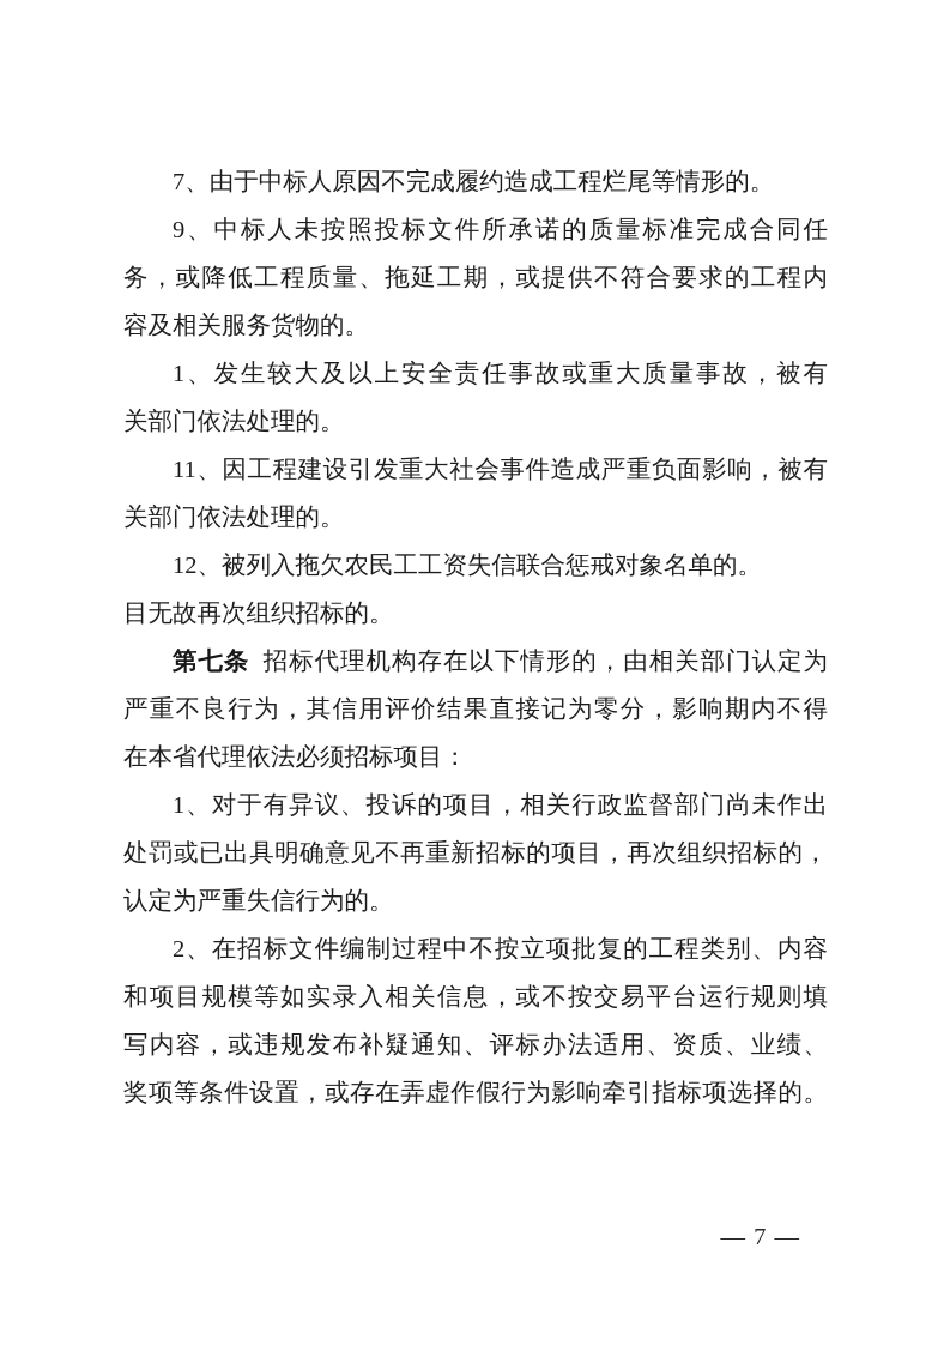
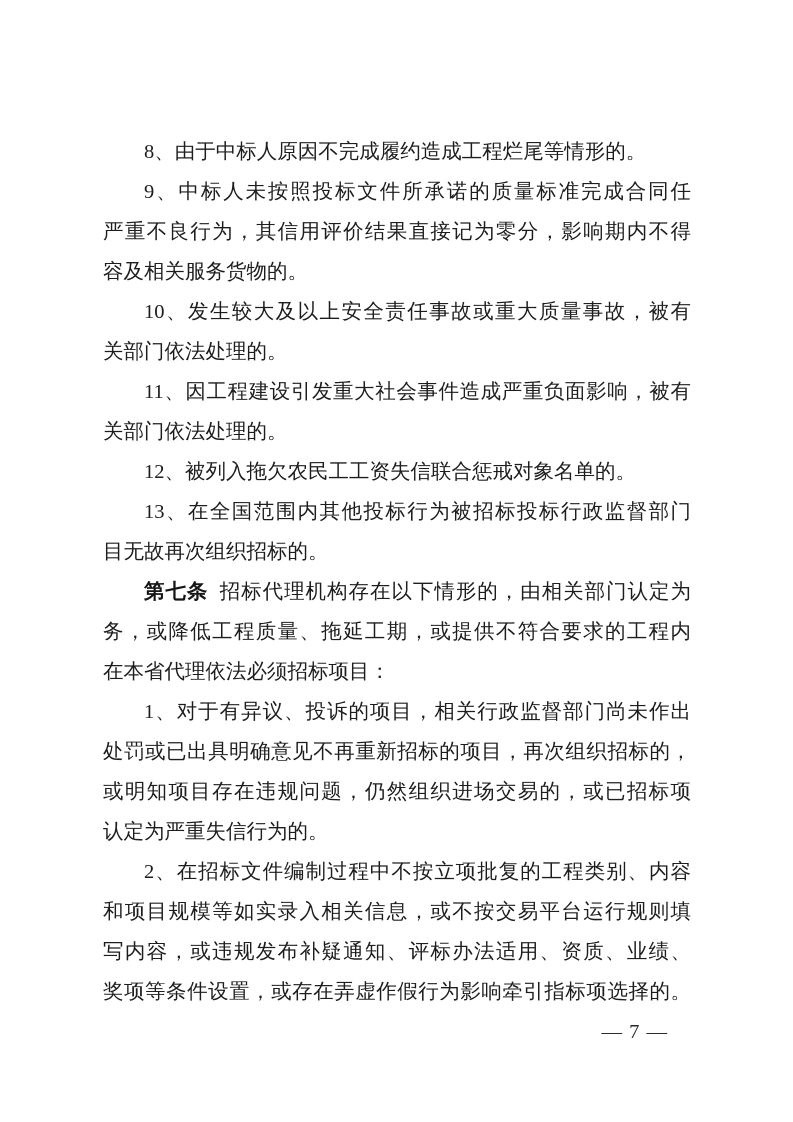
- 7、由于中标人原因不完成履约造成工程烂尾等情形的。
+ 8、由于中标人原因不完成履约造成工程烂尾等情形的。
  9、中标人未按照投标文件所承诺的质量标准完成合同任
- 务，或降低工程质量、拖延工期，或提供不符合要求的工程内
+ 严重不良行为，其信用评价结果直接记为零分，影响期内不得
  容及相关服务货物的。
- 1、发生较大及以上安全责任事故或重大质量事故，被有
+ 10、发生较大及以上安全责任事故或重大质量事故，被有
  关部门依法处理的。
  11、因工程建设引发重大社会事件造成严重负面影响，被有
  关部门依法处理的。
  12、被列入拖欠农民工工资失信联合惩戒对象名单的。
+ 13、在全国范围内其他投标行为被招标投标行政监督部门
  目无故再次组织招标的。
  第七条 招标代理机构存在以下情形的，由相关部门认定为
- 严重不良行为，其信用评价结果直接记为零分，影响期内不得
+ 务，或降低工程质量、拖延工期，或提供不符合要求的工程内
  在本省代理依法必须招标项目：
  1、对于有异议、投诉的项目，相关行政监督部门尚未作出
  处罚或已出具明确意见不再重新招标的项目，再次组织招标的，
+ 或明知项目存在违规问题，仍然组织进场交易的，或已招标项
  认定为严重失信行为的。
  2、在招标文件编制过程中不按立项批复的工程类别、内容
  和项目规模等如实录入相关信息，或不按交易平台运行规则填
  写内容，或违规发布补疑通知、评标办法适用、资质、业绩、
  奖项等条件设置，或存在弄虚作假行为影响牵引指标项选择的。
  — 7 —
